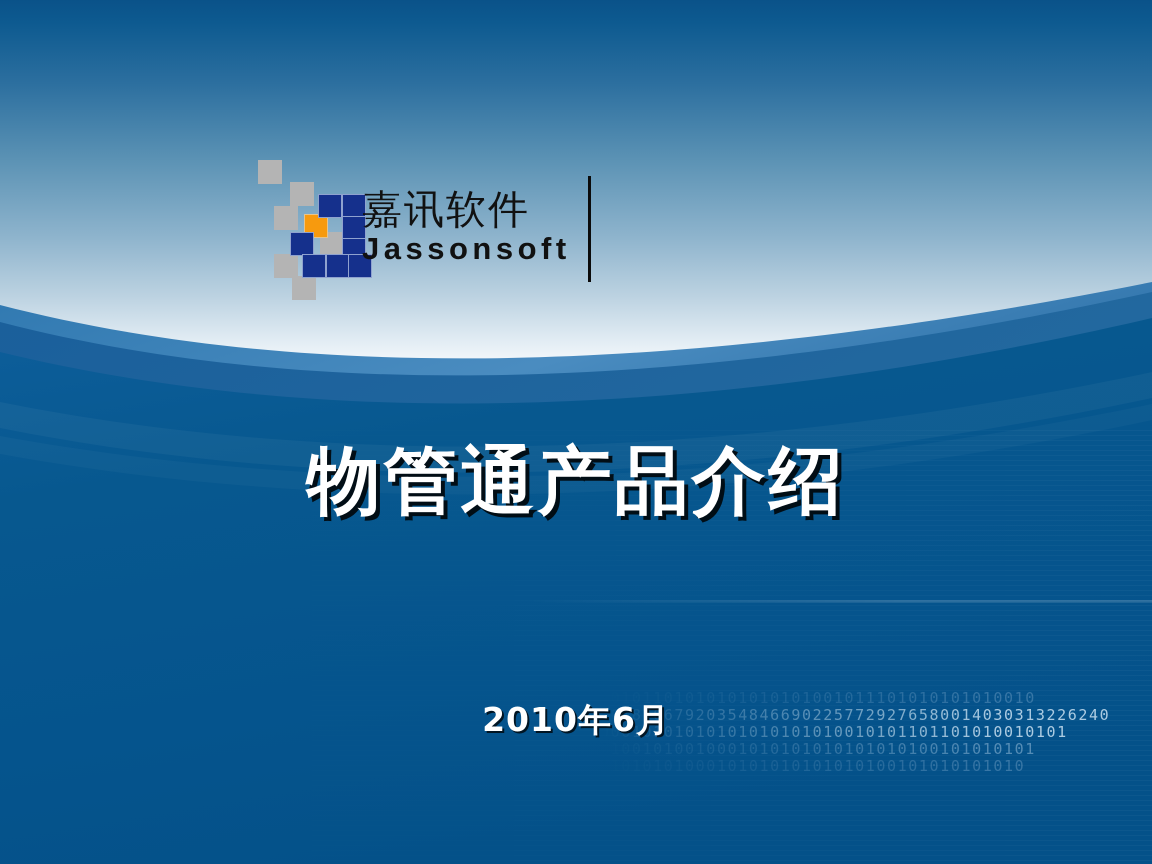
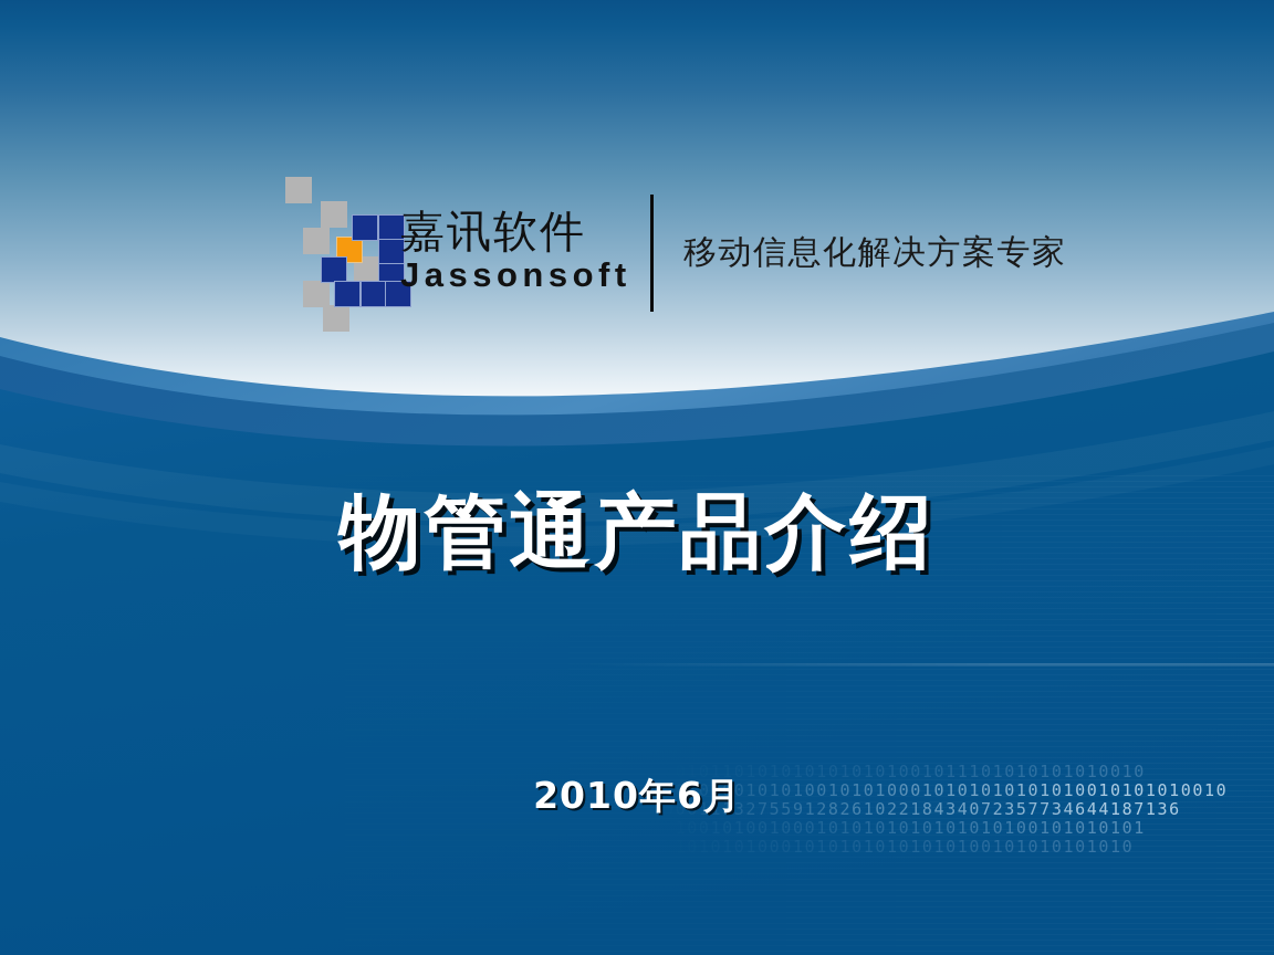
  00101101010101010101001011101010101010010
- 001870679203548466902257729276580014030313226240
+ 001010010101001010100010101010101010010101010010
- 00010101010101010101010010101101101010010101
+ 00011132755912826102218434072357734644187136
  01001010010001010101010101010100101010101
  0101010100010101010101010100101010101010
  嘉讯软件
  Jassonsoft
+ 移动信息化解决方案专家
  物管通产品介绍
  2010年6月
